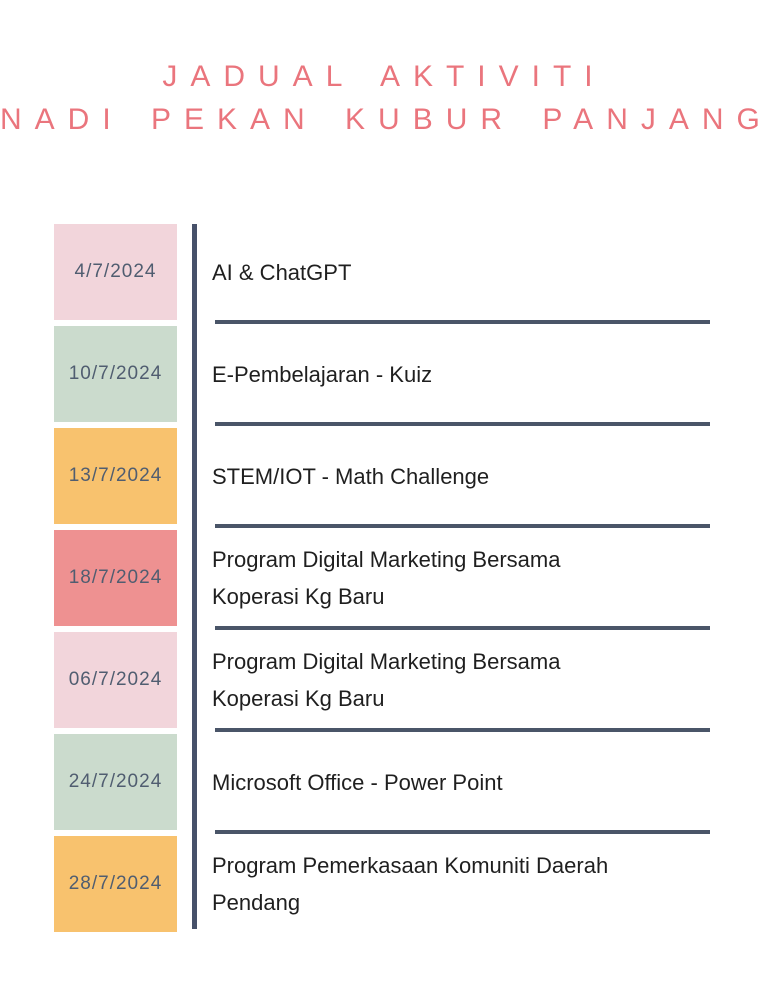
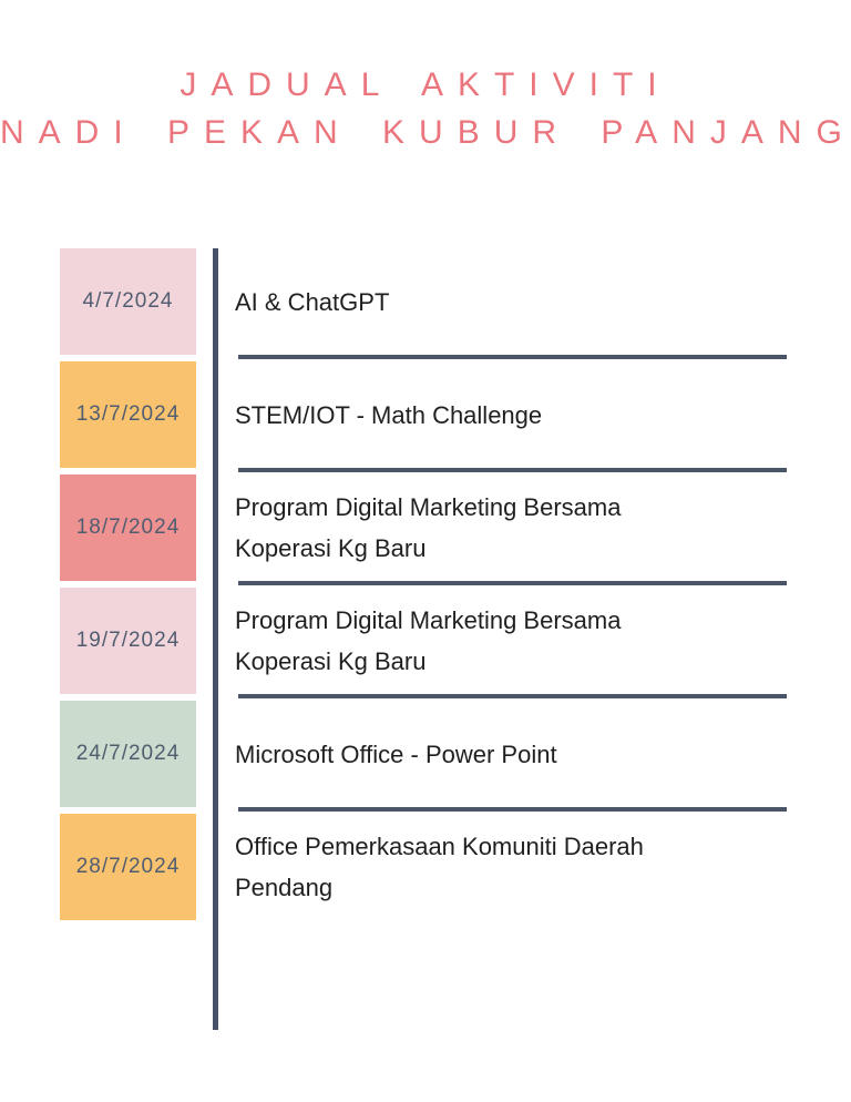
  JADUAL AKTIVITI
  NADI PEKAN KUBUR PANJANG
  4/7/2024
  AI & ChatGPT
- 10/7/2024
- E-Pembelajaran - Kuiz
  13/7/2024
  STEM/IOT - Math Challenge
  18/7/2024
  Program Digital Marketing Bersama Koperasi Kg Baru
- 06/7/2024
+ 19/7/2024
  Program Digital Marketing Bersama Koperasi Kg Baru
  24/7/2024
  Microsoft Office - Power Point
  28/7/2024
- Program Pemerkasaan Komuniti Daerah Pendang
+ Office Pemerkasaan Komuniti Daerah Pendang
